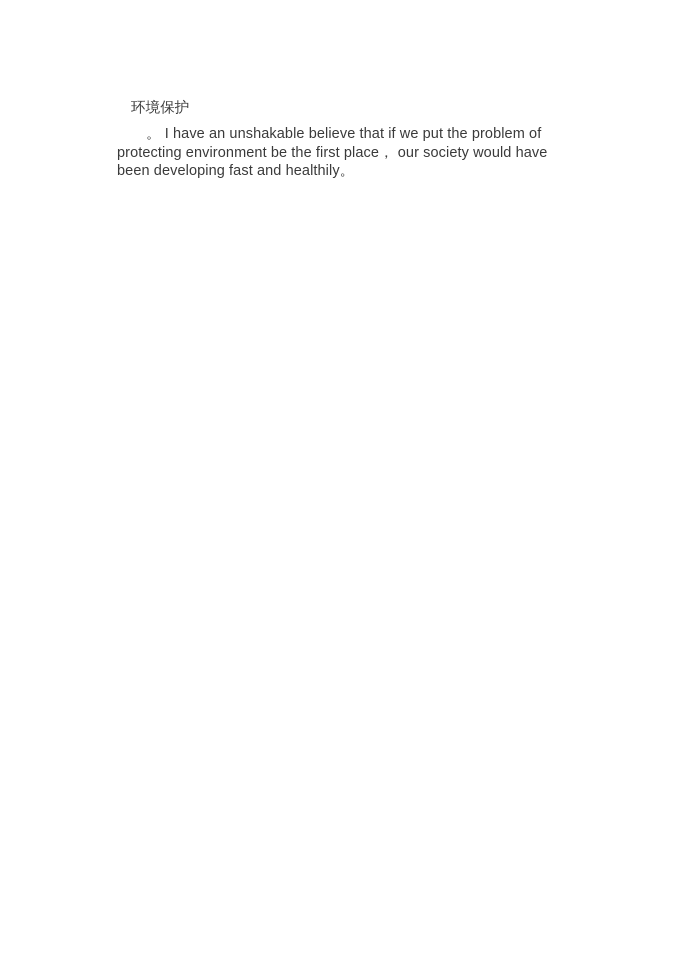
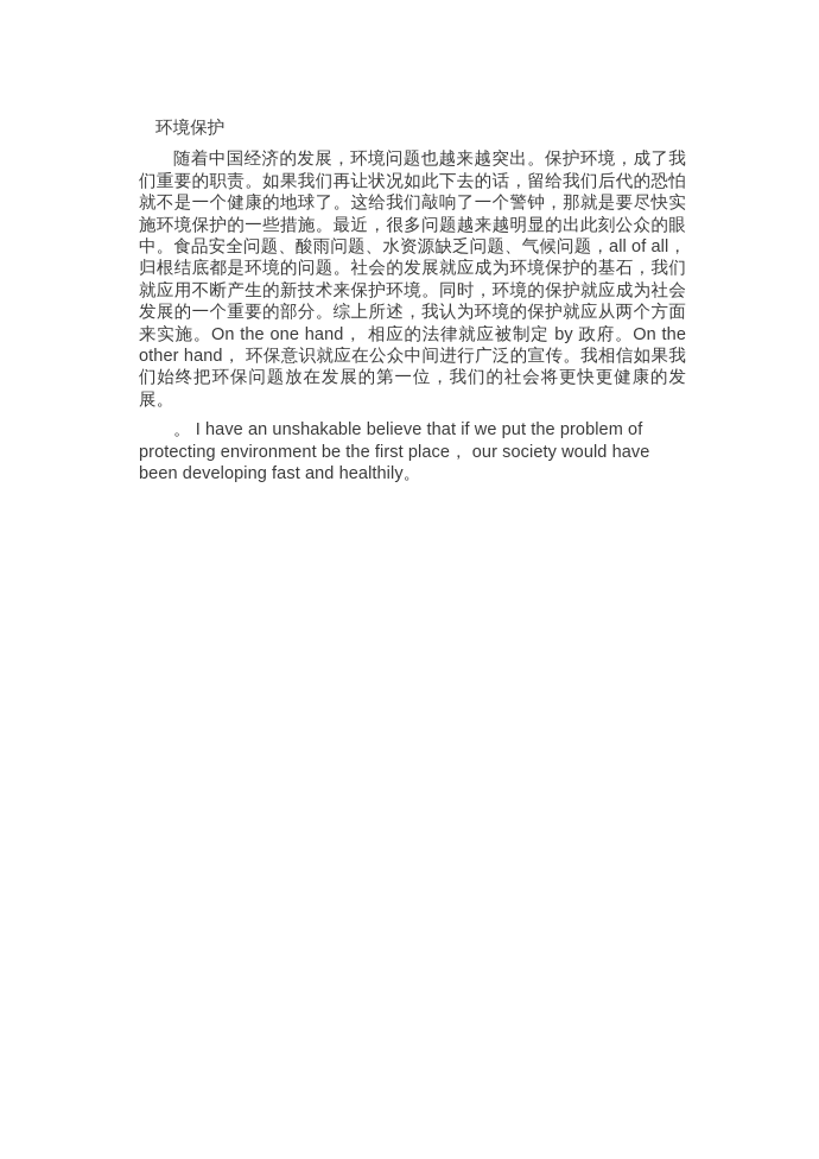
  环境保护
+ 随着中国经济的发展，环境问题也越来越突出。保护环境，成了我们重要的职责。如果我们再让状况如此下去的话，留给我们后代的恐怕就不是一个健康的地球了。这给我们敲响了一个警钟，那就是要尽快实施环境保护的一些措施。最近，很多问题越来越明显的出此刻公众的眼中。食品安全问题、酸雨问题、水资源缺乏问题、气候问题，all of all，归根结底都是环境的问题。社会的发展就应成为环境保护的基石，我们就应用不断产生的新技术来保护环境。同时，环境的保护就应成为社会发展的一个重要的部分。综上所述，我认为环境的保护就应从两个方面来实施。On the one hand， 相应的法律就应被制定 by 政府。On the other hand， 环保意识就应在公众中间进行广泛的宣传。我相信如果我们始终把环保问题放在发展的第一位，我们的社会将更快更健康的发展。
  。 I have an unshakable believe that if we put the problem of protecting environment be the first place， our society would have been developing fast and healthily。
